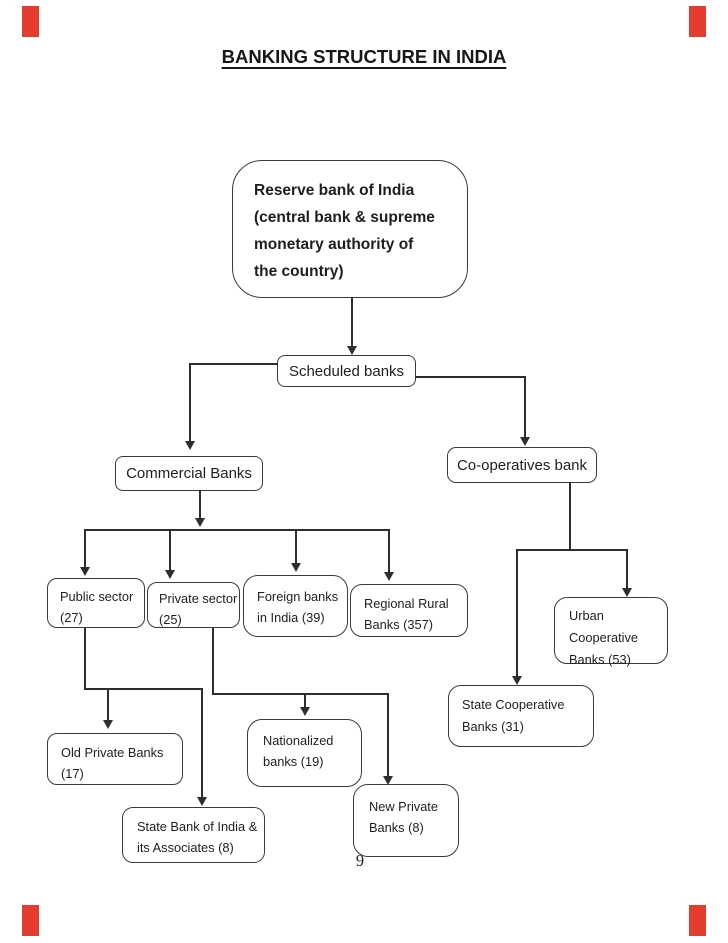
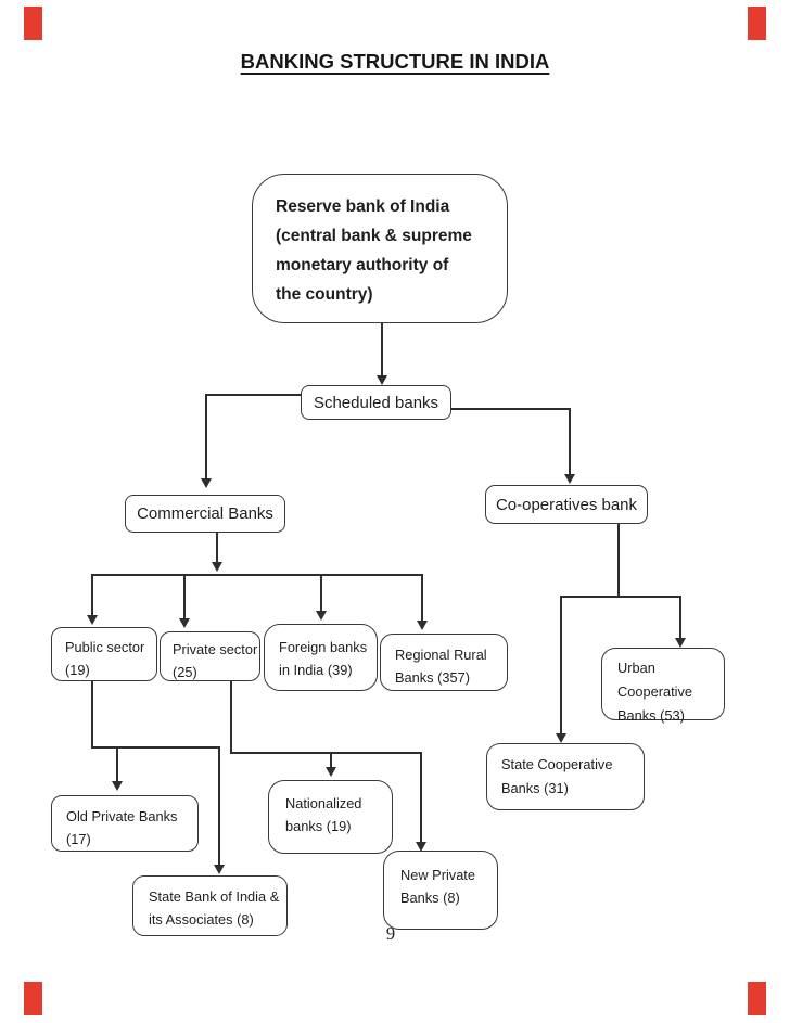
  BANKING STRUCTURE IN INDIA
  Reserve bank of India
  (central bank & supreme
  monetary authority of
  the country)
  Scheduled banks
  Commercial Banks
  Co-operatives bank
  Public sector
- (27)
+ (19)
  Private sector
  (25)
  Foreign banks
  in India (39)
  Regional Rural
  Banks (357)
  Urban
  Cooperative
  Banks (53)
  State Cooperative
  Banks (31)
  Old Private Banks
  (17)
  Nationalized
  banks (19)
  New Private
  Banks (8)
  State Bank of India &
  its Associates (8)
  9
